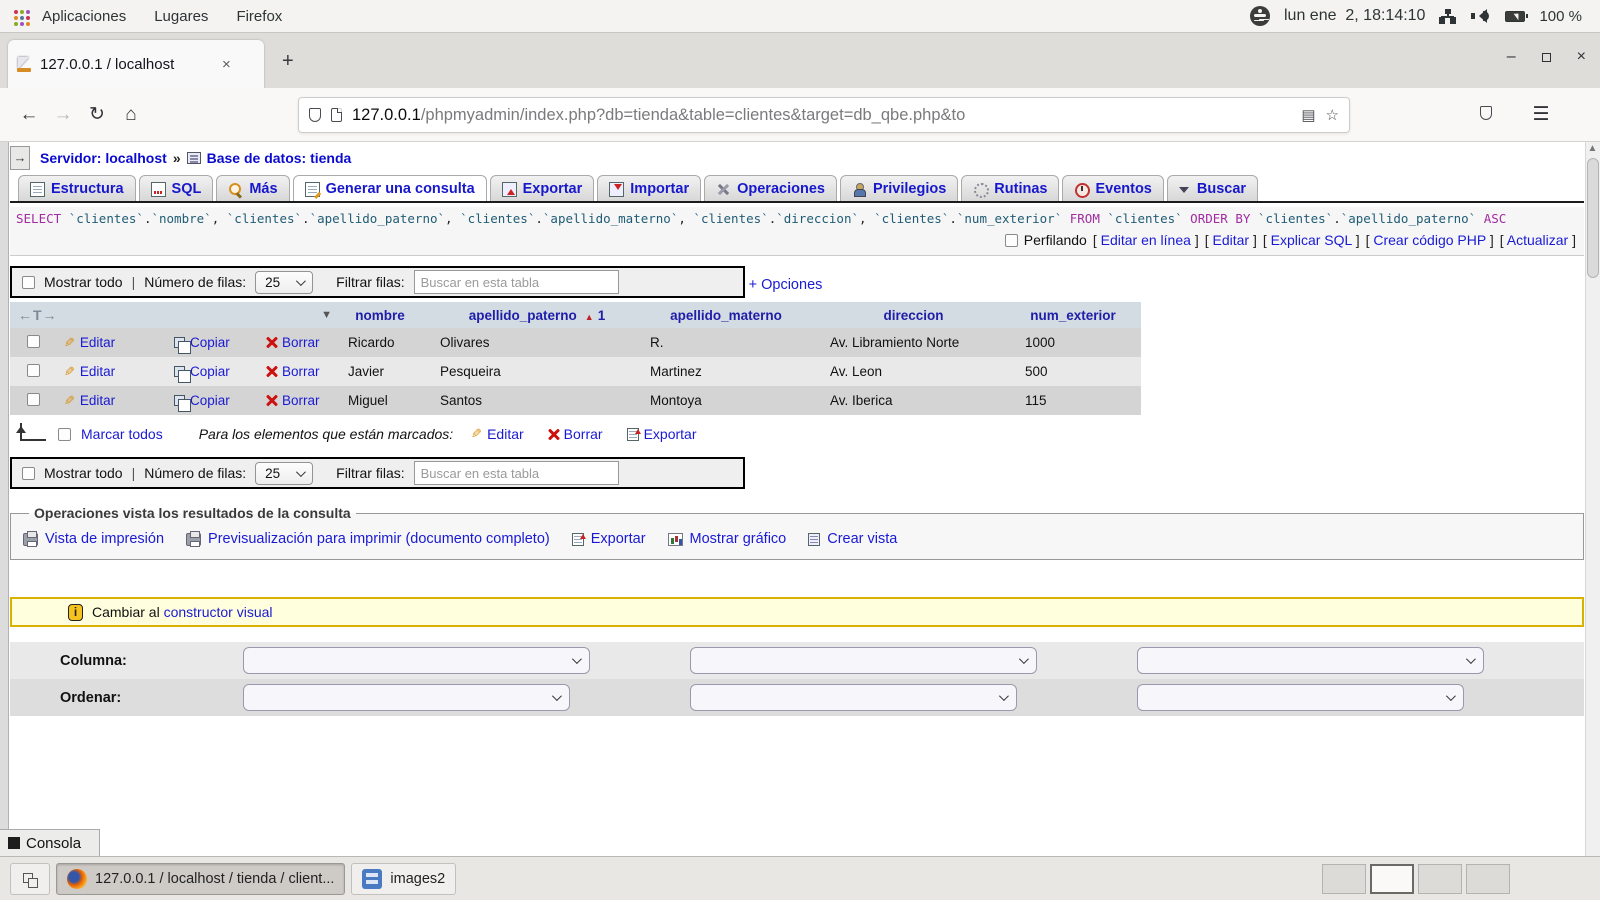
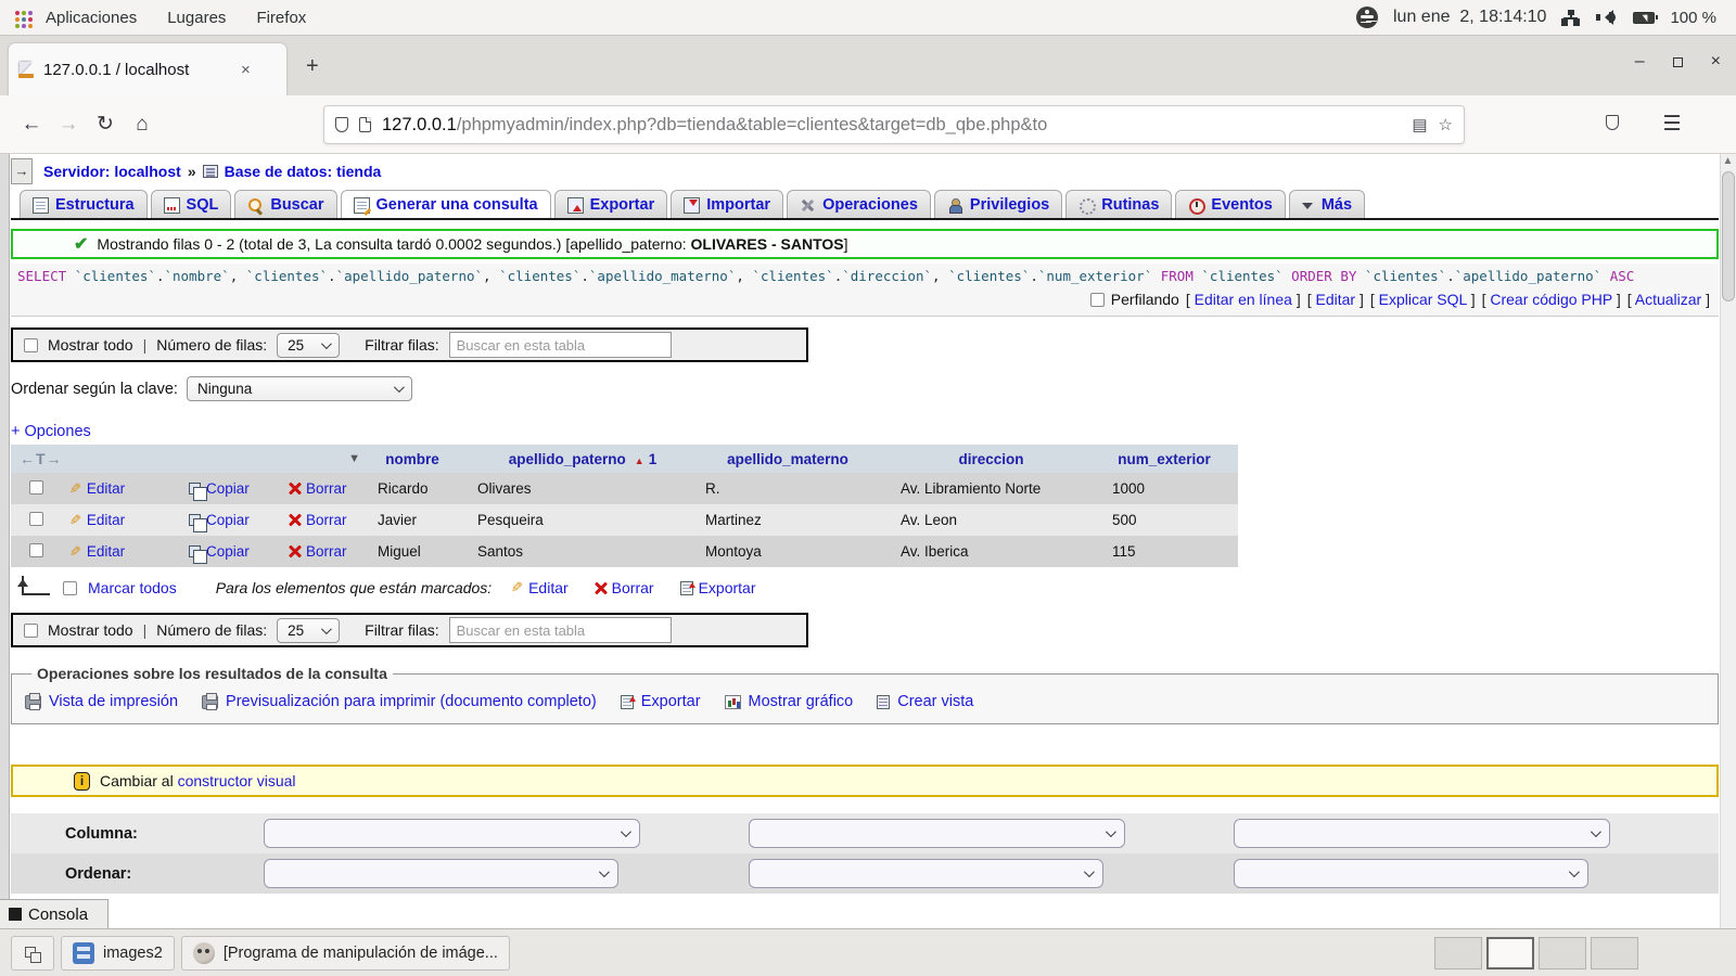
  Aplicaciones
  Lugares
  Firefox
  lun ene 2, 18:14:10
  100 %
  127.0.0.1 / localhost
  ×
  +
  –
  ×
  ←
  →
  ↻
  ⌂
  127.0.0.1/phpmyadmin/index.php?db=tienda&table=clientes&target=db_qbe.php&to
  ▤
  ☆
  ☰
  →
  Servidor: localhost
  »
  Base de datos: tienda
  Estructura
  SQL
- Más
+ Buscar
  Generar una consulta
  Exportar
  Importar
  Operaciones
  Privilegios
  Rutinas
  Eventos
- Buscar
+ Más
+ ✔
+ Mostrando filas 0 - 2 (total de 3, La consulta tardó 0.0002 segundos.) [apellido_paterno: OLIVARES - SANTOS]
  SELECT `clientes`.`nombre`, `clientes`.`apellido_paterno`, `clientes`.`apellido_materno`, `clientes`.`direccion`, `clientes`.`num_exterior` FROM `clientes` ORDER BY `clientes`.`apellido_paterno` ASC
  Perfilando
  [ Editar en línea ]
  [ Editar ]
  [ Explicar SQL ]
  [ Crear código PHP ]
  [ Actualizar ]
  Mostrar todo
  |
  Número de filas:
  25
  Filtrar filas:
  Buscar en esta tabla
+ Ordenar según la clave:
+ Ninguna
  + Opciones
  ←T→ ▼		nombre	apellido_paterno ▲ 1	apellido_materno	direccion	num_exterior
  Marcar todos
  Para los elementos que están marcados:
  Editar
  Borrar
  Exportar
  Mostrar todo
  |
  Número de filas:
  25
  Filtrar filas:
  Buscar en esta tabla
- Operaciones vista los resultados de la consulta
+ Operaciones sobre los resultados de la consulta
  Vista de impresión
  Previsualización para imprimir (documento completo)
  Exportar
  Mostrar gráfico
  Crear vista
  i
  Cambiar al constructor visual
  Columna:
  Ordenar:
  Consola
  ▲
- 127.0.0.1 / localhost / tienda / client...
  images2
+ [Programa de manipulación de imáge...
